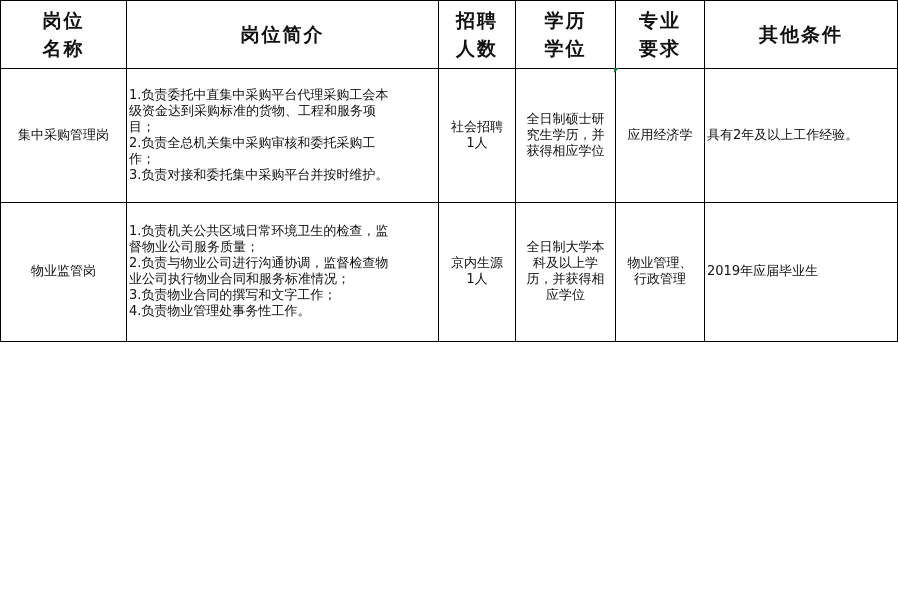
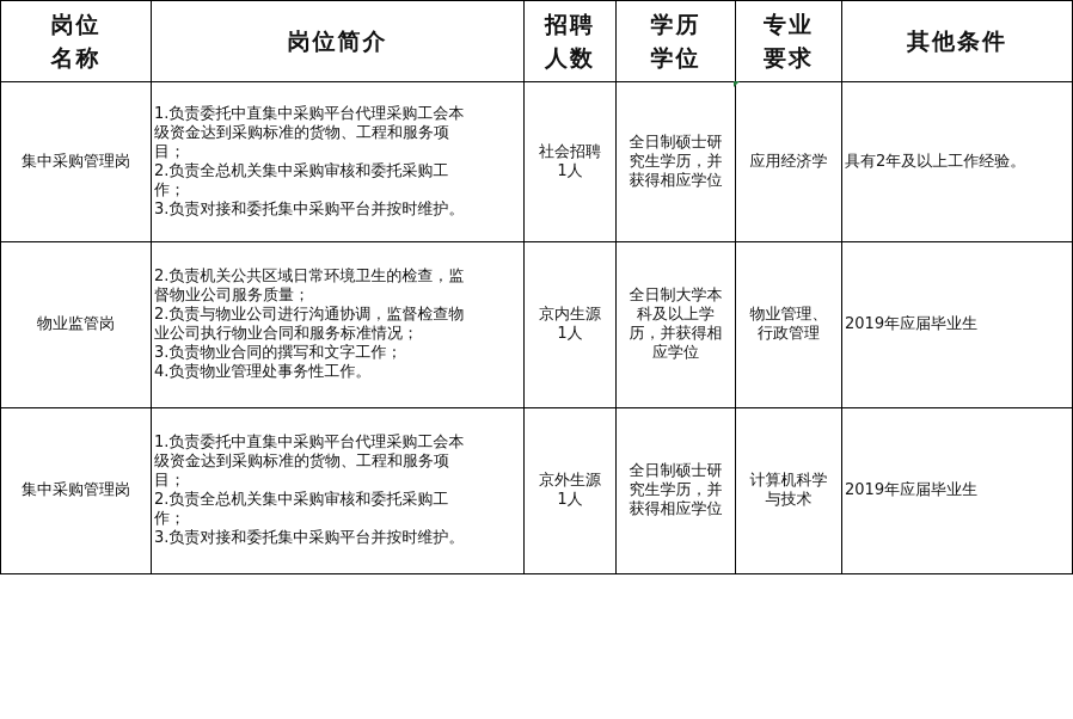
  岗位 名称	岗位简介	招聘 人数	学历 学位	专业 要求	其他条件
  集中采购管理岗	1.负责委托中直集中采购平台代理采购工会本 级资金达到采购标准的货物、工程和服务项 目； 2.负责全总机关集中采购审核和委托采购工 作； 3.负责对接和委托集中采购平台并按时维护。	社会招聘 1人	全日制硕士研 究生学历，并 获得相应学位	应用经济学	具有2年及以上工作经验。
- 物业监管岗	1.负责机关公共区域日常环境卫生的检查，监 督物业公司服务质量； 2.负责与物业公司进行沟通协调，监督检查物 业公司执行物业合同和服务标准情况； 3.负责物业合同的撰写和文字工作； 4.负责物业管理处事务性工作。	京内生源 1人	全日制大学本 科及以上学 历，并获得相 应学位	物业管理、 行政管理	2019年应届毕业生
+ 物业监管岗	2.负责机关公共区域日常环境卫生的检查，监 督物业公司服务质量； 2.负责与物业公司进行沟通协调，监督检查物 业公司执行物业合同和服务标准情况； 3.负责物业合同的撰写和文字工作； 4.负责物业管理处事务性工作。	京内生源 1人	全日制大学本 科及以上学 历，并获得相 应学位	物业管理、 行政管理	2019年应届毕业生
+ 集中采购管理岗	1.负责委托中直集中采购平台代理采购工会本 级资金达到采购标准的货物、工程和服务项 目； 2.负责全总机关集中采购审核和委托采购工 作； 3.负责对接和委托集中采购平台并按时维护。	京外生源 1人	全日制硕士研 究生学历，并 获得相应学位	计算机科学 与技术	2019年应届毕业生
